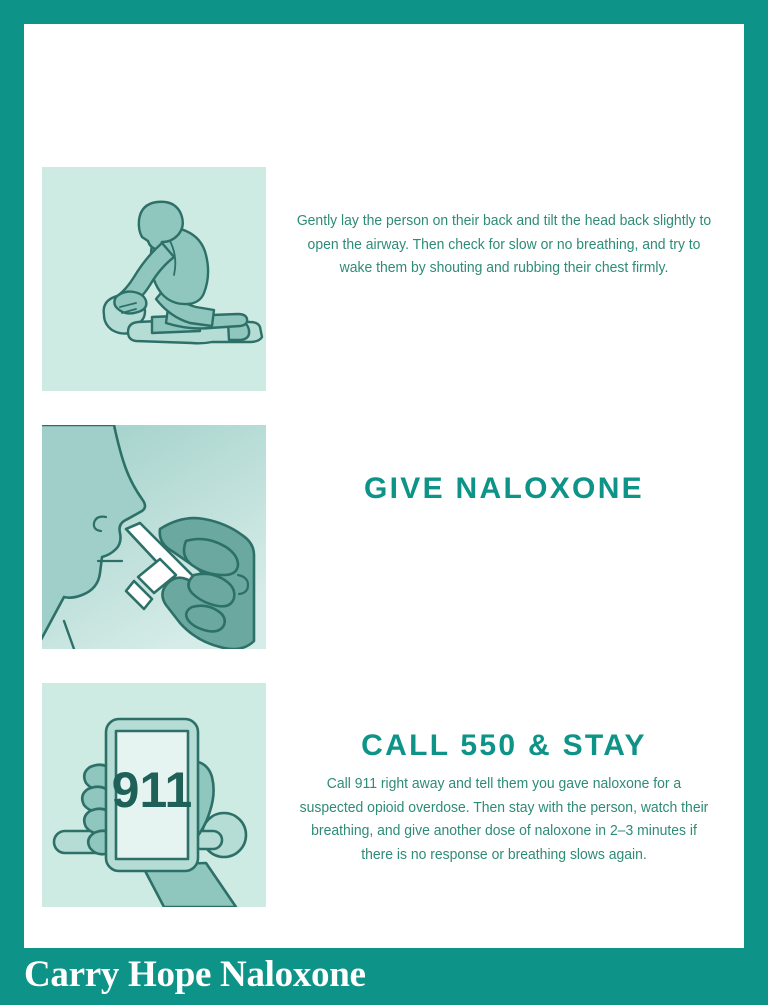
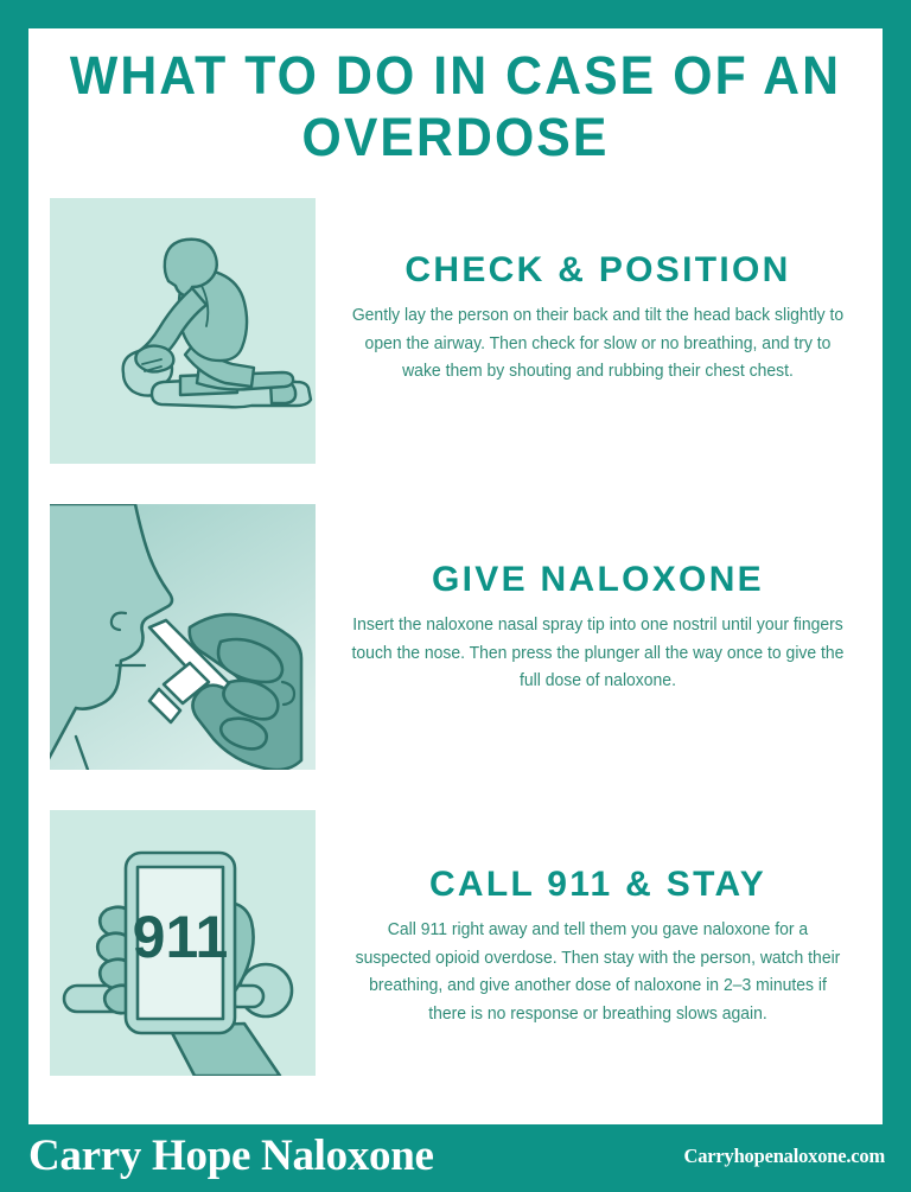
+ WHAT TO DO IN CASE OF AN OVERDOSE
+ CHECK & POSITION
- Gently lay the person on their back and tilt the head back slightly to open the airway. Then check for slow or no breathing, and try to wake them by shouting and rubbing their chest firmly.
+ Gently lay the person on their back and tilt the head back slightly to open the airway. Then check for slow or no breathing, and try to wake them by shouting and rubbing their chest chest.
  GIVE NALOXONE
+ Insert the naloxone nasal spray tip into one nostril until your fingers touch the nose. Then press the plunger all the way once to give the full dose of naloxone.
  911
- CALL 550 & STAY
+ CALL 911 & STAY
  Call 911 right away and tell them you gave naloxone for a suspected opioid overdose. Then stay with the person, watch their breathing, and give another dose of naloxone in 2–3 minutes if there is no response or breathing slows again.
  Carry Hope Naloxone
+ Carryhopenaloxone.com
